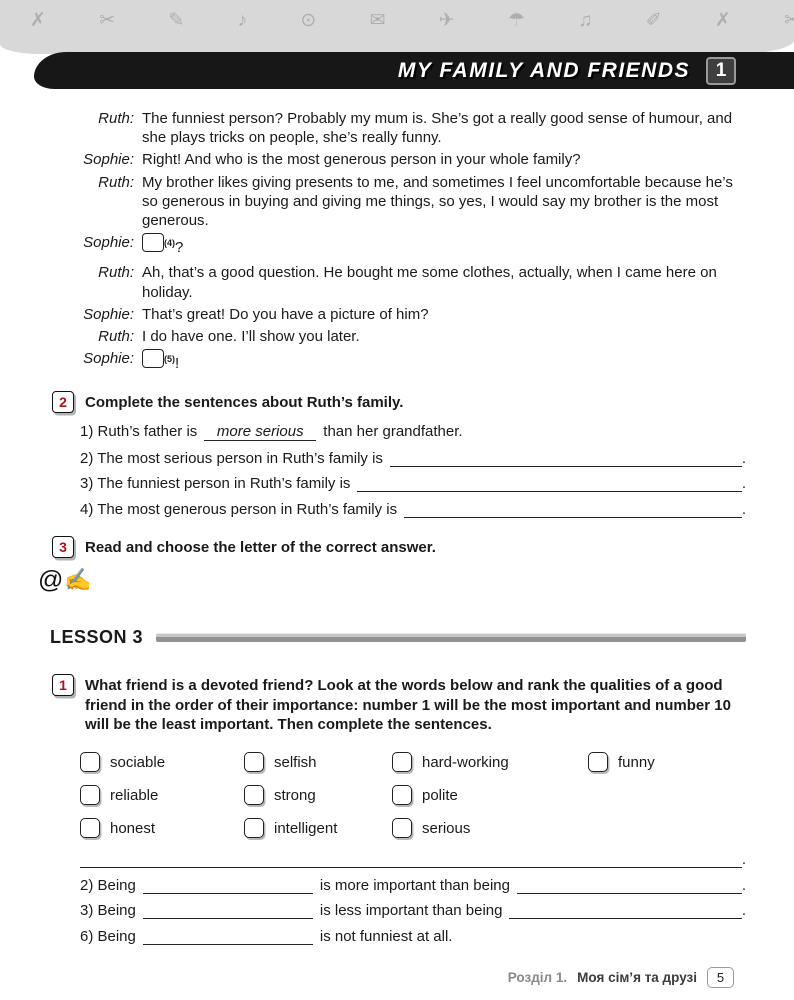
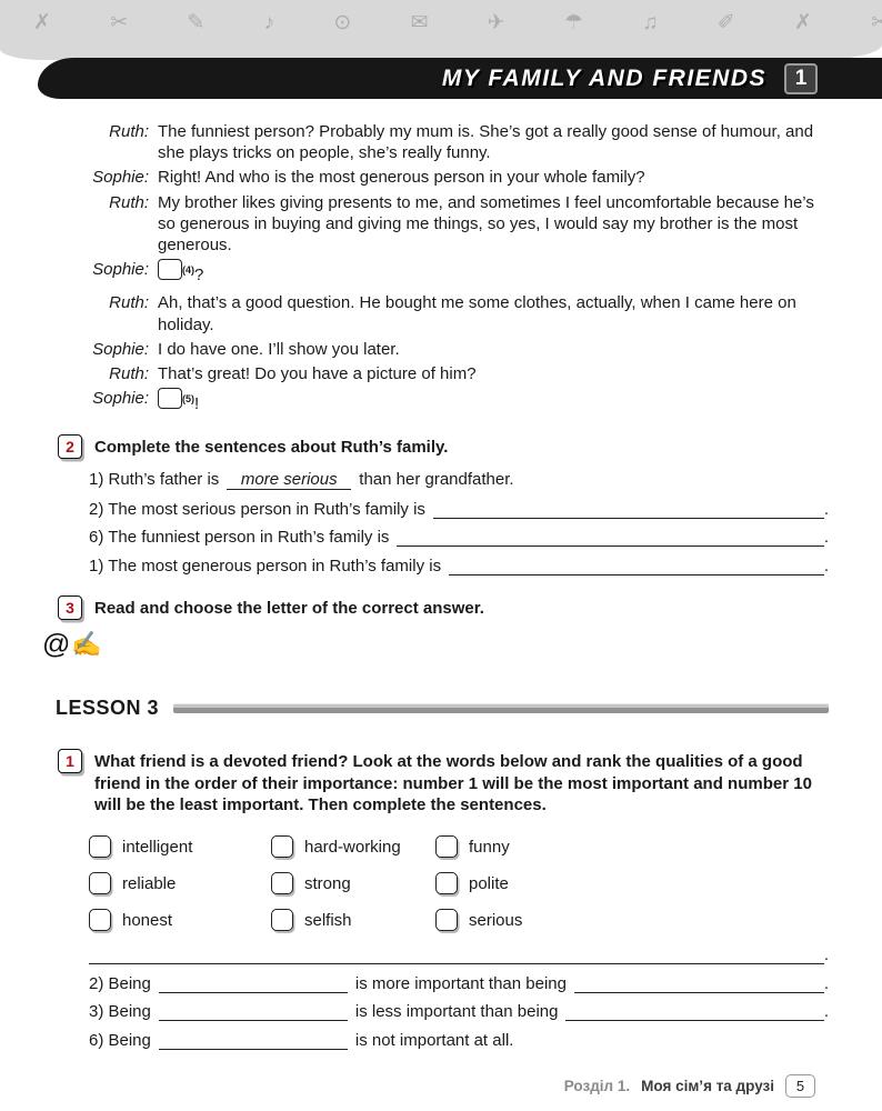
  MY FAMILY AND FRIENDS
  1
  Ruth:
  The funniest person? Probably my mum is. She’s got a really good sense of humour, and she plays tricks on people, she’s really funny.
  Sophie:
  Right! And who is the most generous person in your whole family?
  Ruth:
  My brother likes giving presents to me, and sometimes I feel uncomfortable because he’s so generous in buying and giving me things, so yes, I would say my brother is the most generous.
  Sophie:
  (4)?
  Ruth:
  Ah, that’s a good question. He bought me some clothes, actually, when I came here on holiday.
  Sophie:
- That’s great! Do you have a picture of him?
+ I do have one. I’ll show you later.
  Ruth:
- I do have one. I’ll show you later.
+ That’s great! Do you have a picture of him?
  Sophie:
  (5)!
  2
  Complete the sentences about Ruth’s family.
  1) Ruth’s father is
  more serious
  than her grandfather.
  2) The most serious person in Ruth’s family is
  .
- 3) The funniest person in Ruth’s family is
+ 6) The funniest person in Ruth’s family is
  .
- 4) The most generous person in Ruth’s family is
+ 1) The most generous person in Ruth’s family is
  .
  3
  Read and choose the letter of the correct answer.
  @
  ✍
  LESSON 3
  1
  What friend is a devoted friend? Look at the words below and rank the qualities of a good friend in the order of their importance: number 1 will be the most important and number 10 will be the least important. Then complete the sentences.
- sociable
- selfish
+ intelligent
  hard-working
  funny
  reliable
  strong
  polite
  honest
- intelligent
+ selfish
  serious
  .
  2) Being
  is more important than being
  .
  3) Being
  is less important than being
  .
  6) Being
- is not funniest at all.
+ is not important at all.
  Розділ 1.
  Моя сім’я та друзі
  5
